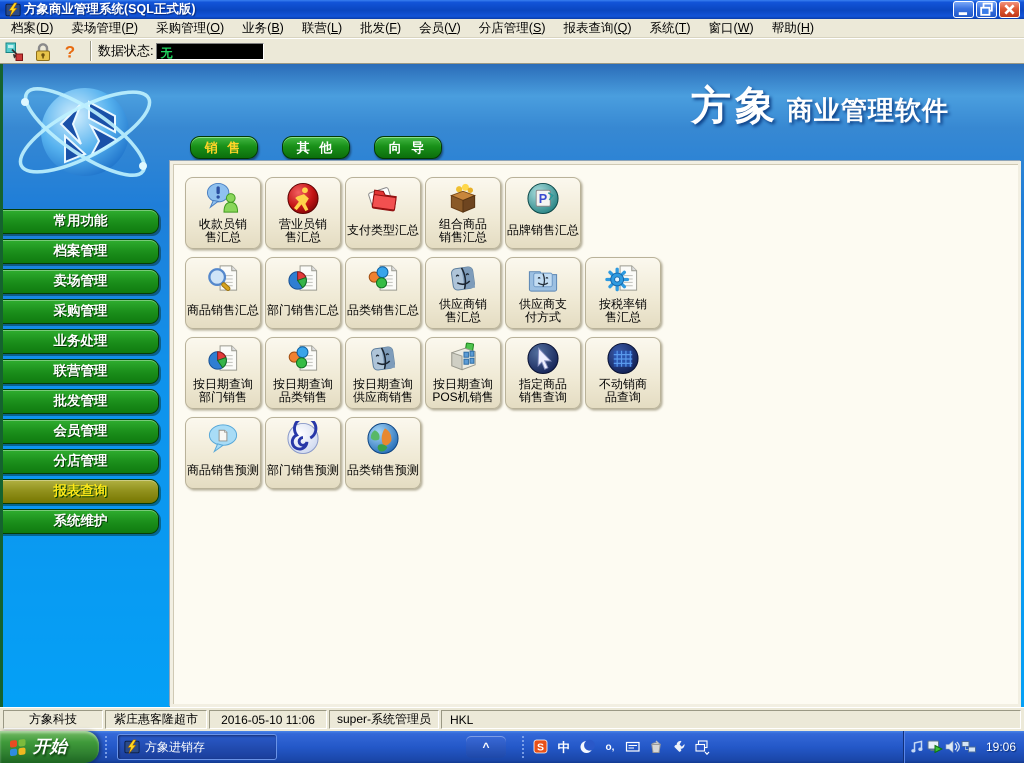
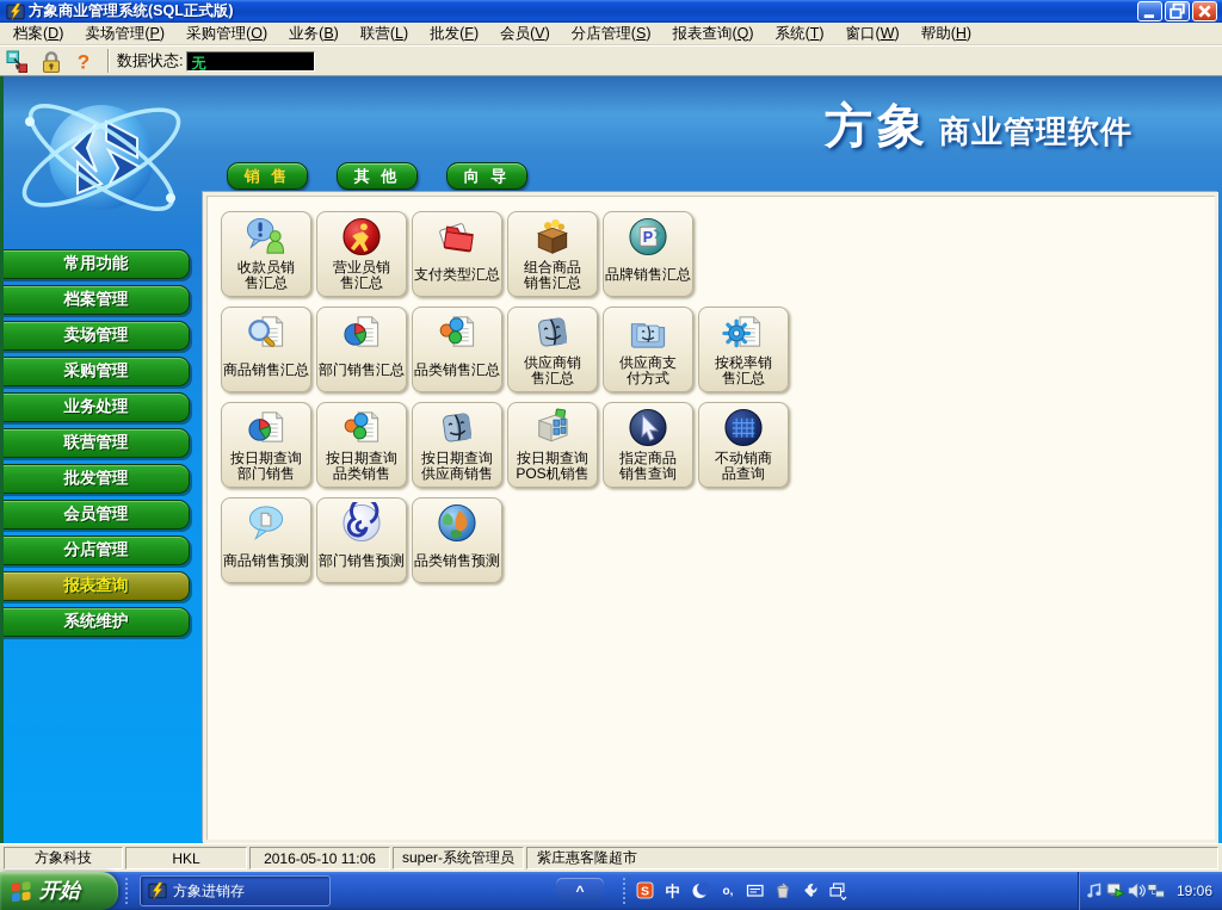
  方象商业管理系统(SQL正式版)
  档案(D)
  卖场管理(P)
  采购管理(O)
  业务(B)
  联营(L)
  批发(F)
  会员(V)
  分店管理(S)
  报表查询(Q)
  系统(T)
  窗口(W)
  帮助(H)
  ?
  数据状态:
  无
  方象
  商业管理软件
  销 售
  其 他
  向 导
  收款员销
  售汇总
  营业员销
  售汇总
  支付类型汇总
  组合商品
  销售汇总
  P
  品牌销售汇总
  商品销售汇总
  部门销售汇总
  品类销售汇总
  供应商销
  售汇总
  供应商支
  付方式
  按税率销
  售汇总
  按日期查询
  部门销售
  按日期查询
  品类销售
  按日期查询
  供应商销售
  按日期查询
  POS机销售
  指定商品
  销售查询
  不动销商
  品查询
  商品销售预测
  部门销售预测
  品类销售预测
  常用功能
  档案管理
  卖场管理
  采购管理
  业务处理
  联营管理
  批发管理
  会员管理
  分店管理
  报表查询
  系统维护
  方象科技
- 紫庄惠客隆超市
+ HKL
  2016-05-10 11:06
  super-系统管理员
- HKL
+ 紫庄惠客隆超市
  开始
  方象进销存
  ^
  S
  中
  o,
  19:06
